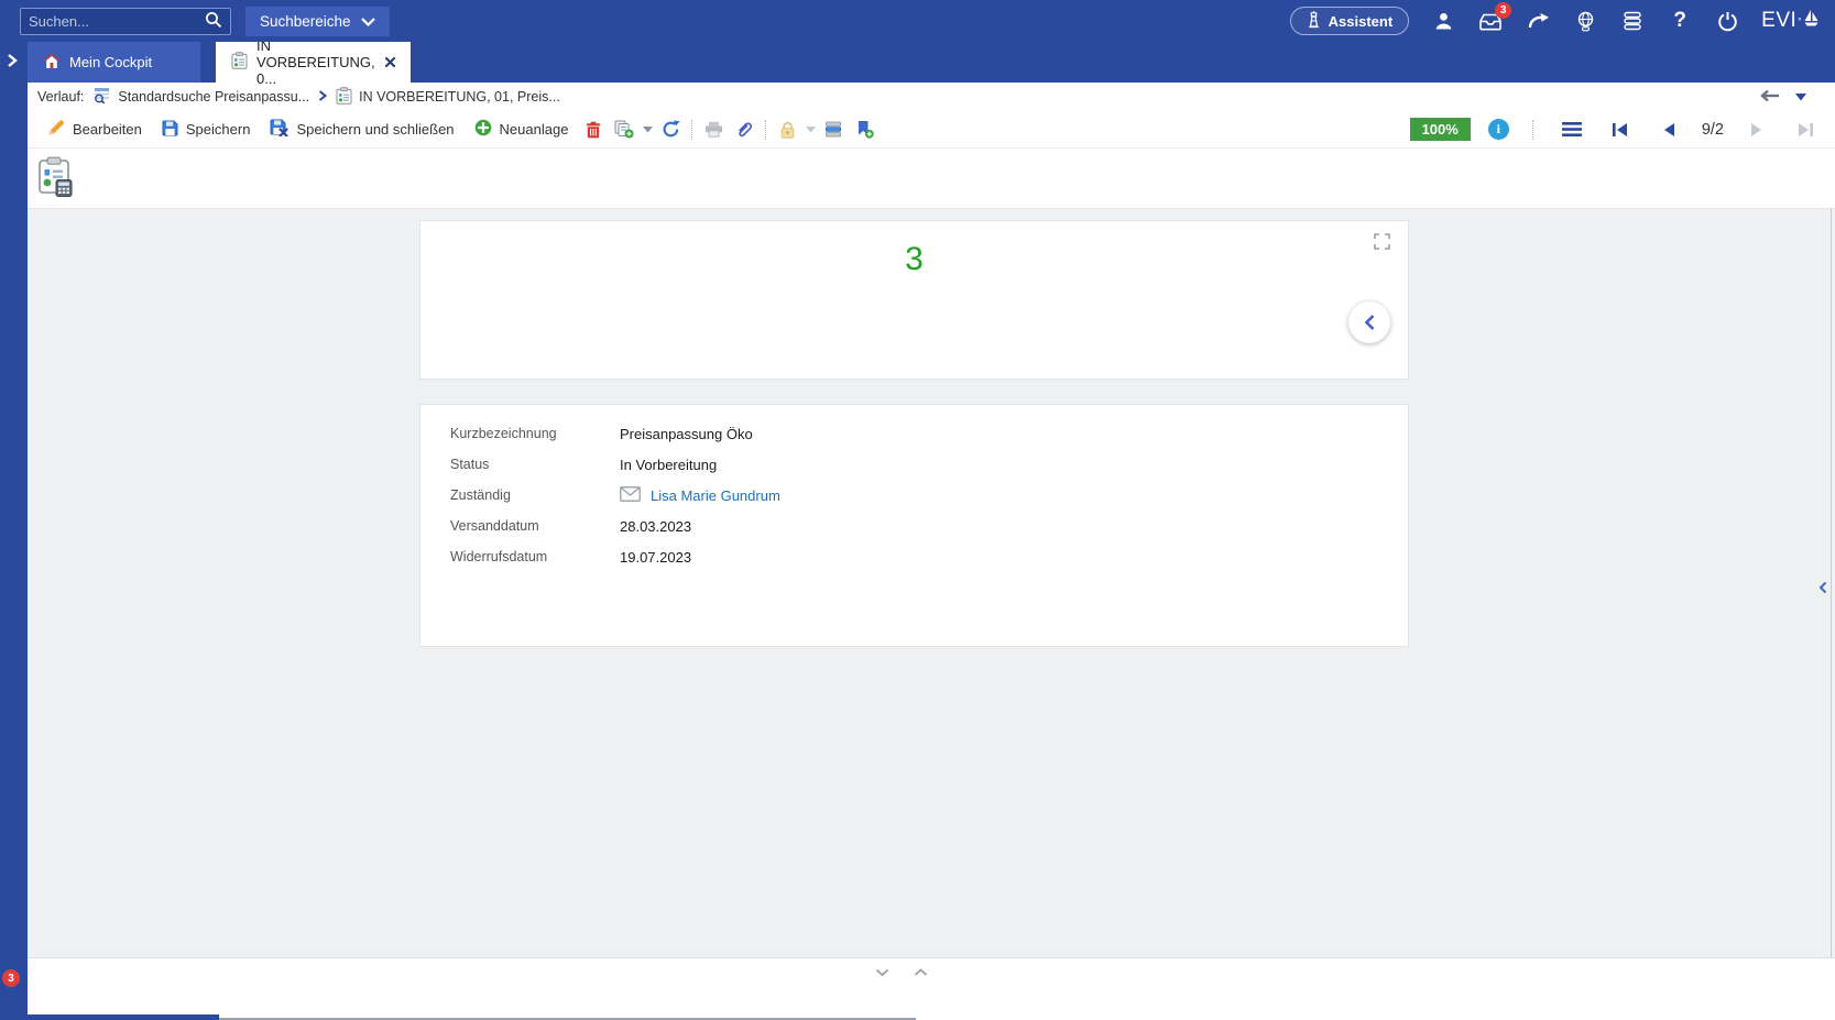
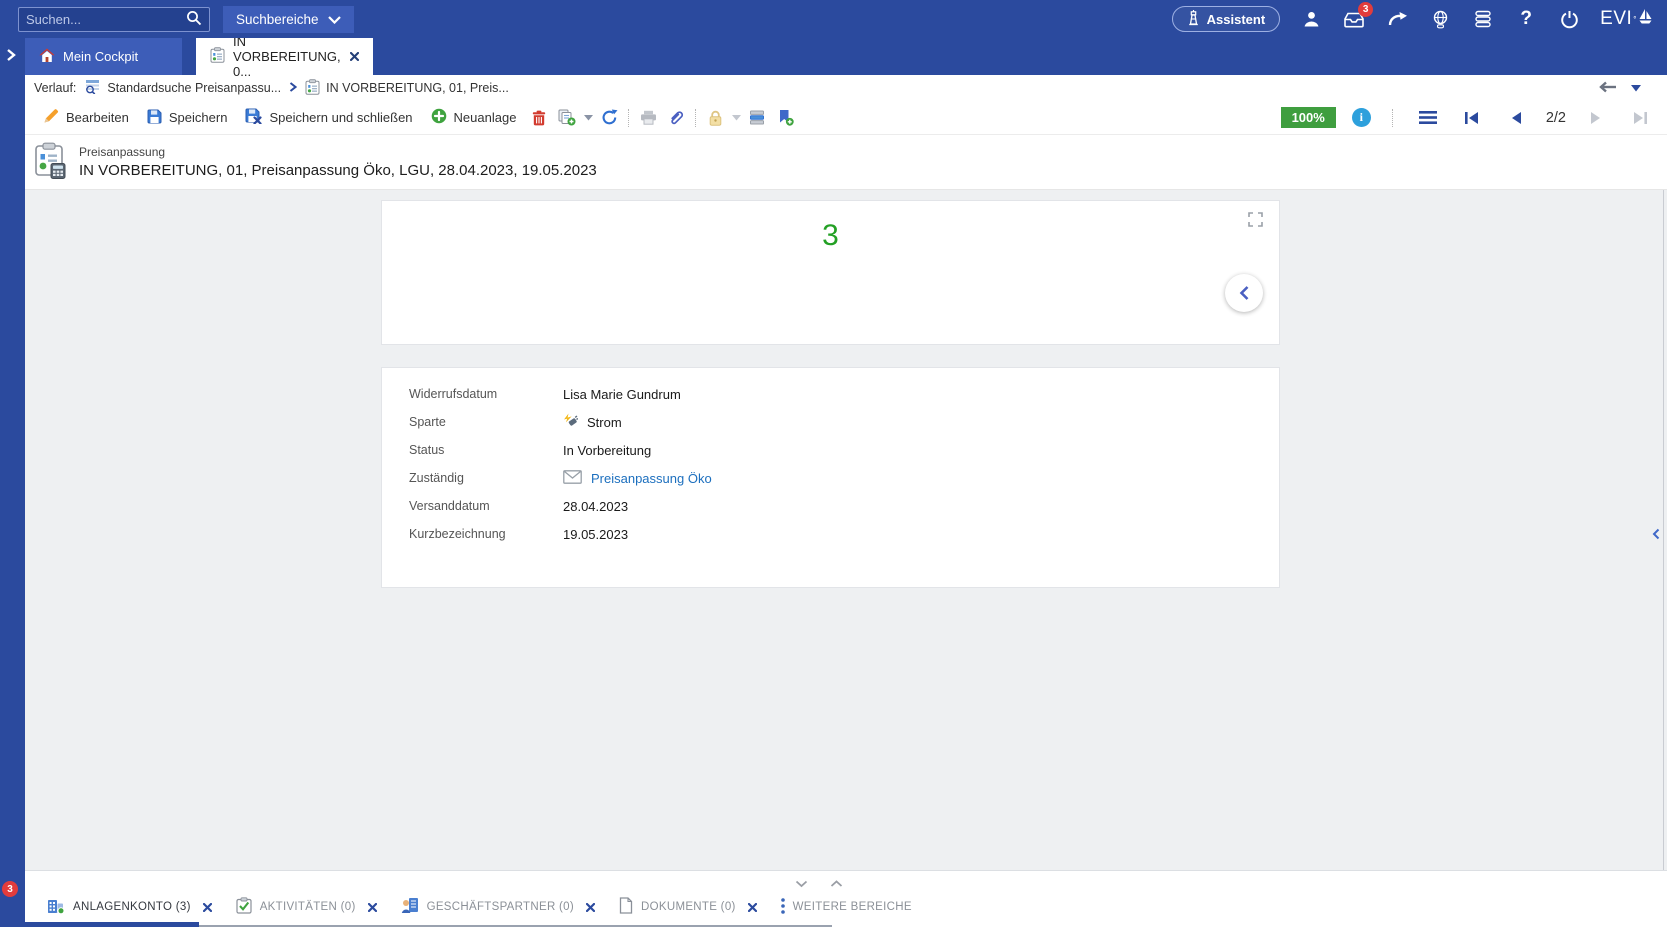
  Suchen...
  Suchbereiche
  Assistent
  3
  ?
  EVI
  °
  Mein Cockpit
  IN VORBEREITUNG, 0...
  3
  Verlauf:
  Standardsuche Preisanpassu...
  IN VORBEREITUNG, 01, Preis...
  Bearbeiten
  Speichern
  Speichern und schließen
  Neuanlage
  100%
  i
- 9/2
+ 2/2
+ Preisanpassung
+ IN VORBEREITUNG, 01, Preisanpassung Öko, LGU, 28.04.2023, 19.05.2023
  3
- Kurzbezeichnung
+ Widerrufsdatum
- Preisanpassung Öko
+ Lisa Marie Gundrum
+ Sparte
+ Strom
  Status
  In Vorbereitung
  Zuständig
- Lisa Marie Gundrum
+ Preisanpassung Öko
  Versanddatum
- 28.03.2023
+ 28.04.2023
- Widerrufsdatum
+ Kurzbezeichnung
- 19.07.2023
+ 19.05.2023
+ ANLAGENKONTO (3)
+ AKTIVITÄTEN (0)
+ GESCHÄFTSPARTNER (0)
+ DOKUMENTE (0)
+ WEITERE BEREICHE
